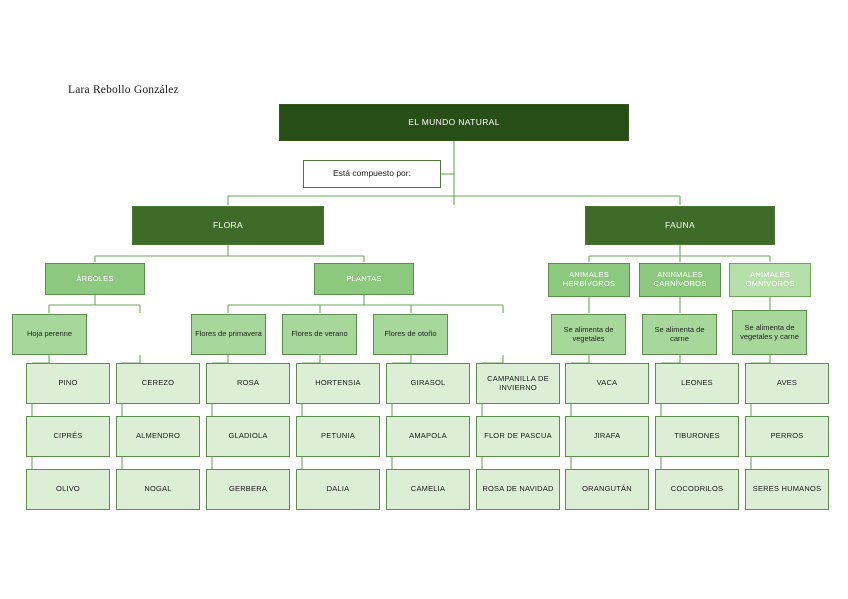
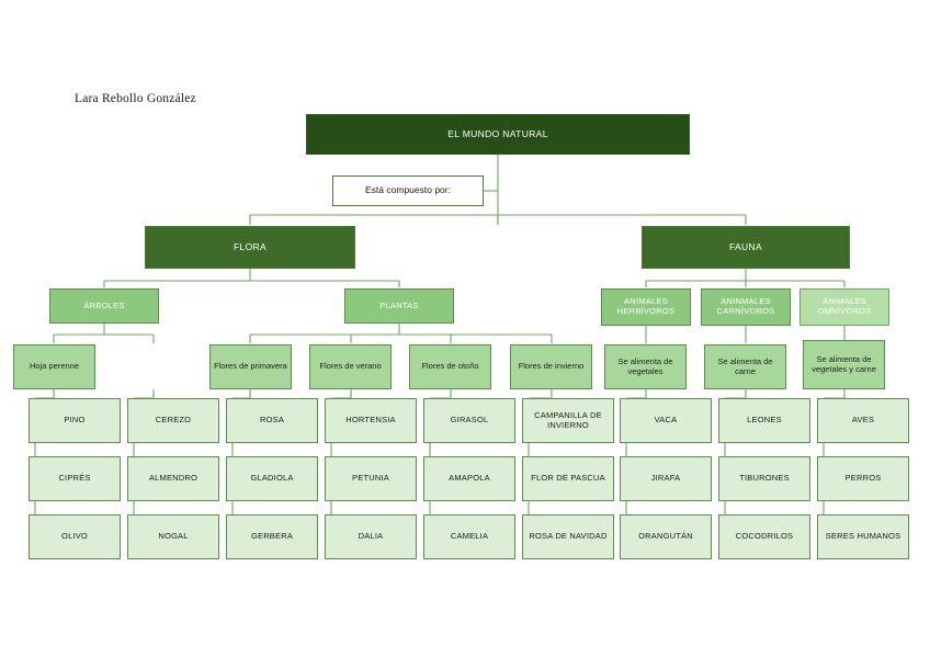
  Lara Rebollo González
  EL MUNDO NATURAL
  Está compuesto por:
  FLORA
  FAUNA
  ÁRBOLES
  PLANTAS
  ANIMALES HERBÍVOROS
  ANINMALES CARNÍVOROS
  ANIMALES OMNÍVOROS
  Hoja perenne
  Flores de primavera
  Flores de verano
  Flores de otoño
+ Flores de invierno
  Se alimenta de vegetales
  Se alimenta de carne
  Se alimenta de vegetales y carne
  PINO
  CIPRÉS
  OLIVO
  CEREZO
  ALMENDRO
  NOGAL
  ROSA
  GLADIOLA
  GERBERA
  HORTENSIA
  PETUNIA
  DALIA
  GIRASOL
  AMAPOLA
  CAMELIA
  CAMPANILLA DE INVIERNO
  FLOR DE PASCUA
  ROSA DE NAVIDAD
  VACA
  JIRAFA
  ORANGUTÁN
  LEONES
  TIBURONES
  COCODRILOS
  AVES
  PERROS
  SERES HUMANOS
